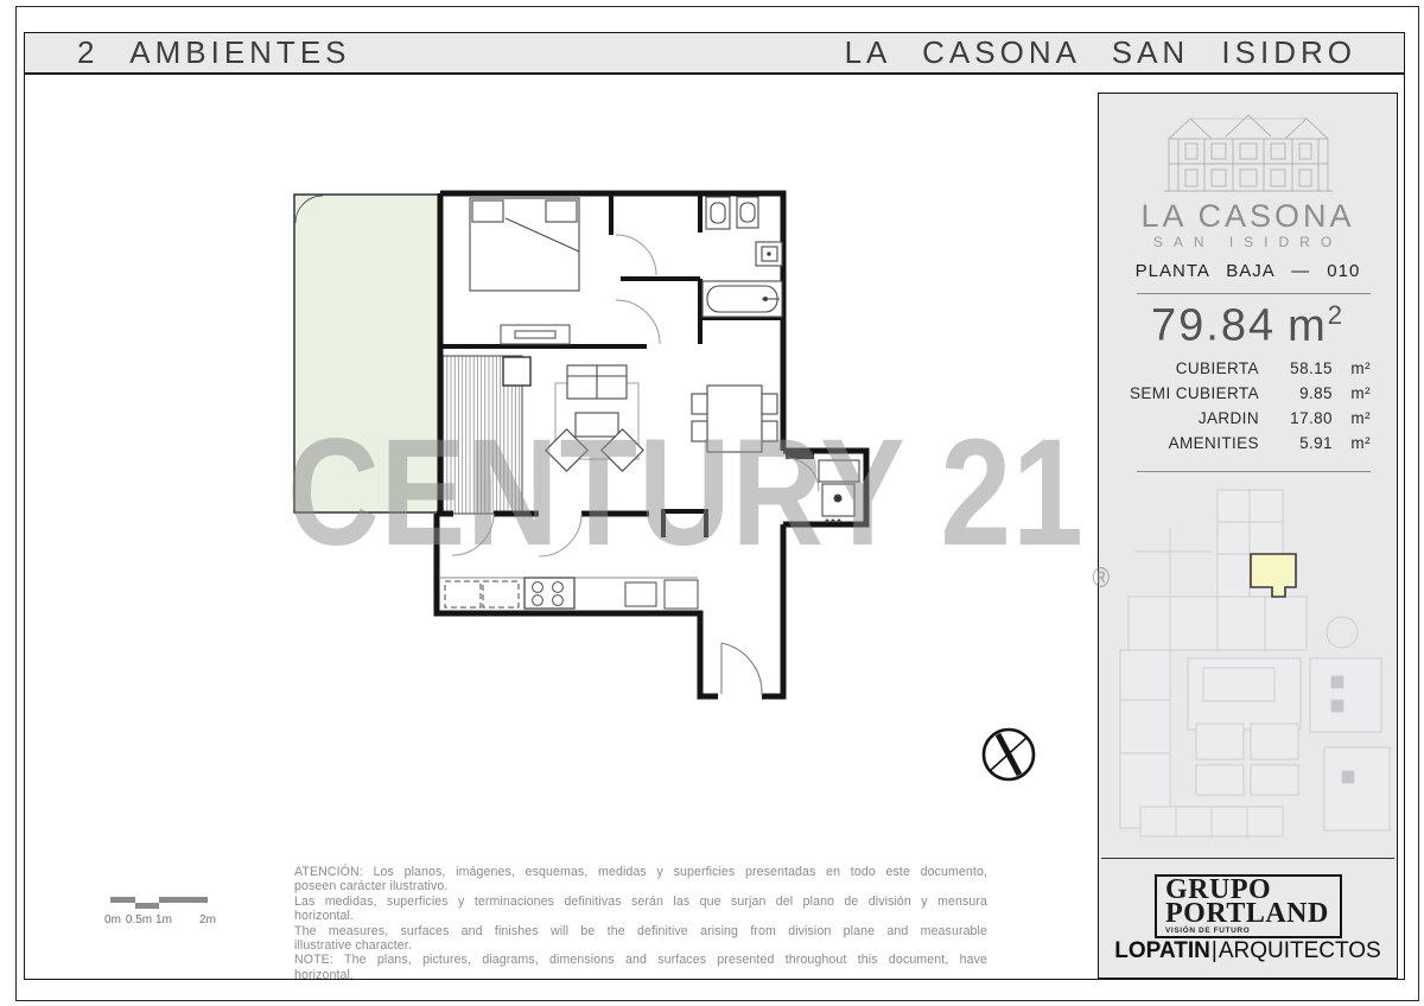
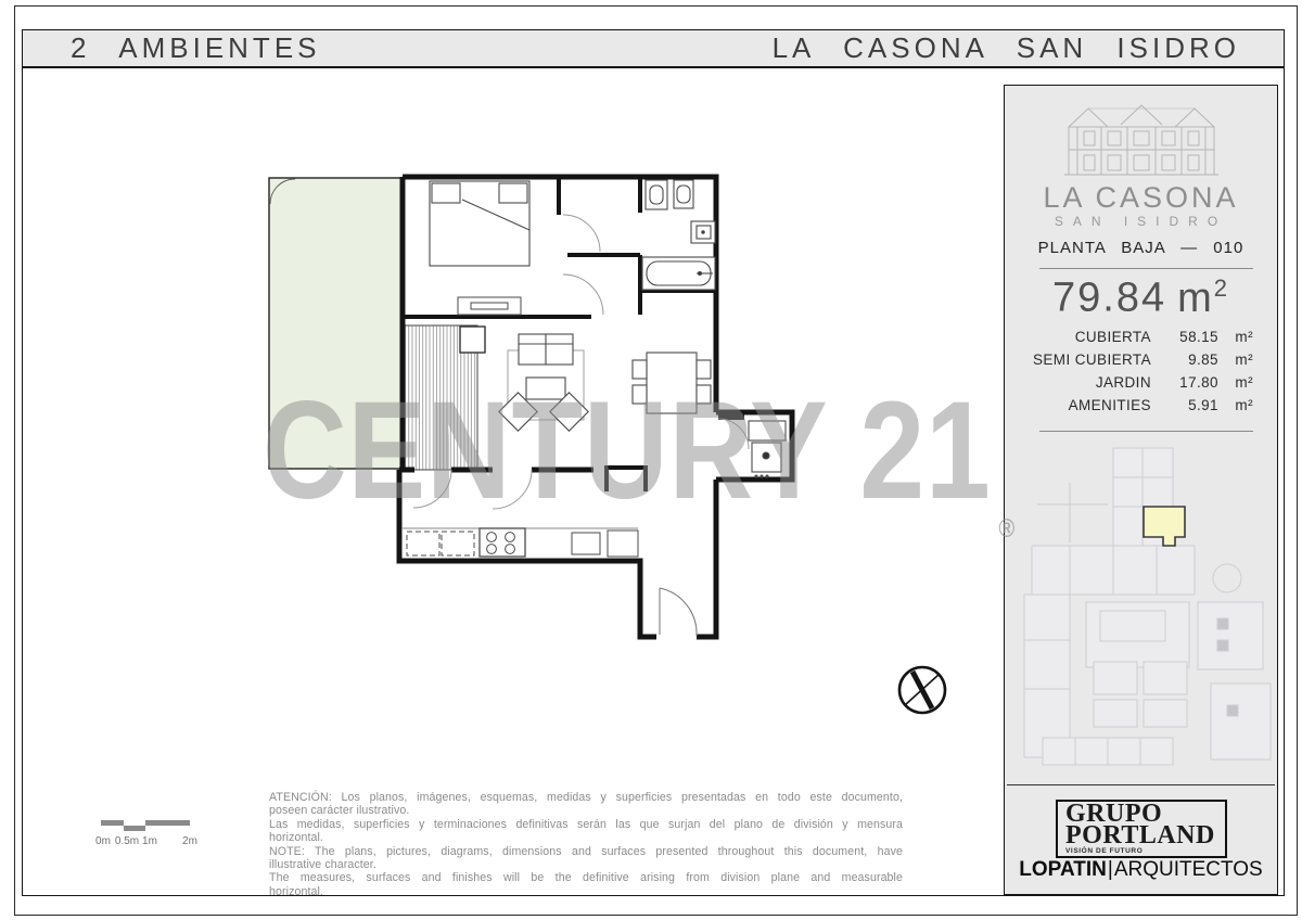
  2 AMBIENTES
  LA CASONA SAN ISIDRO
  LA CASONA
  SAN ISIDRO
  PLANTA BAJA — 010
  79.84 m2
  CUBIERTA
  58.15
  m²
  SEMI CUBIERTA
  9.85
  m²
  JARDIN
  17.80
  m²
  AMENITIES
  5.91
  m²
  GRUPO
  PORTLAND
  LOPATIN|ARQUITECTOS
  CENTURY 21®
  0m
  0.5m
  1m
  2m
  ATENCIÓN: Los planos, imágenes, esquemas, medidas y superficies presentadas en todo este documento,
  poseen carácter ilustrativo.
  Las medidas, superficies y terminaciones definitivas serán las que surjan del plano de división y mensura
  horizontal.
- The measures, surfaces and finishes will be the definitive arising from division plane and measurable
+ NOTE: The plans, pictures, diagrams, dimensions and surfaces presented throughout this document, have
  illustrative character.
- NOTE: The plans, pictures, diagrams, dimensions and surfaces presented throughout this document, have
+ The measures, surfaces and finishes will be the definitive arising from division plane and measurable
  horizontal.
